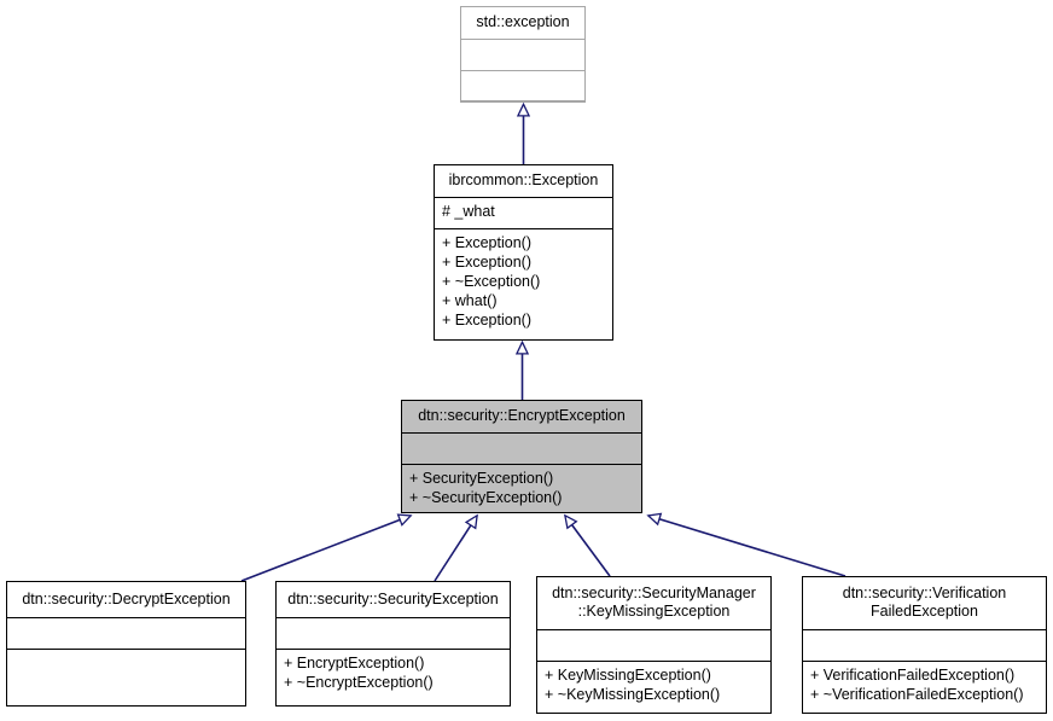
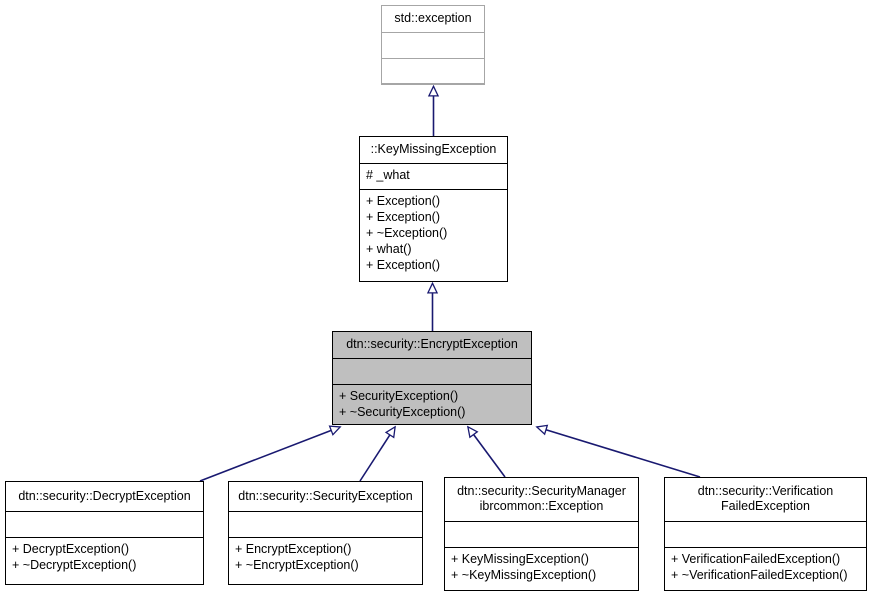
  std::exception
- ibrcommon::Exception
+ ::KeyMissingException
  # _what
  + Exception()
  + Exception()
  + ~Exception()
  + what()
  + Exception()
  dtn::security::EncryptException
  + SecurityException()
  + ~SecurityException()
  dtn::security::DecryptException
+ + DecryptException()
+ + ~DecryptException()
  dtn::security::SecurityException
  + EncryptException()
  + ~EncryptException()
  dtn::security::SecurityManager
- ::KeyMissingException
+ ibrcommon::Exception
  + KeyMissingException()
  + ~KeyMissingException()
  dtn::security::Verification
  FailedException
  + VerificationFailedException()
  + ~VerificationFailedException()
